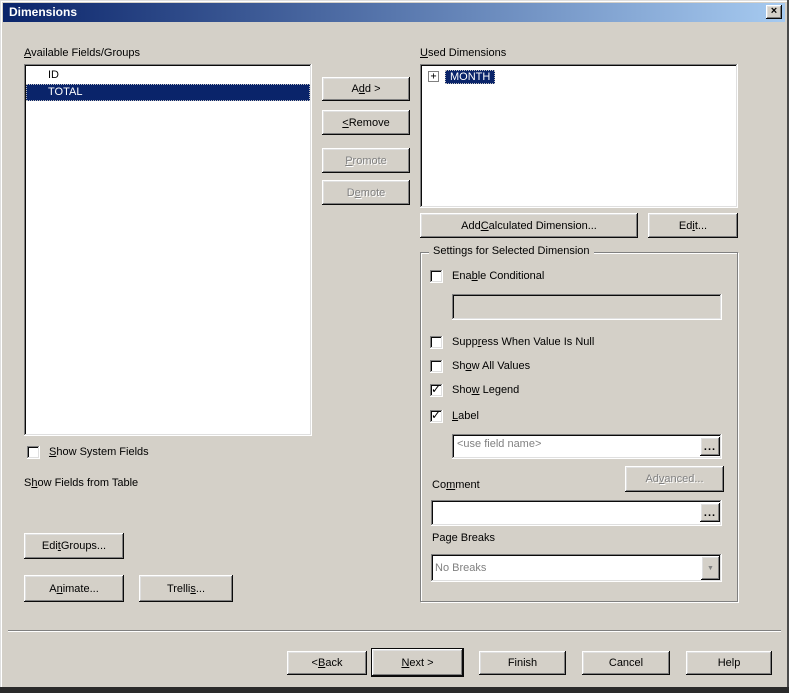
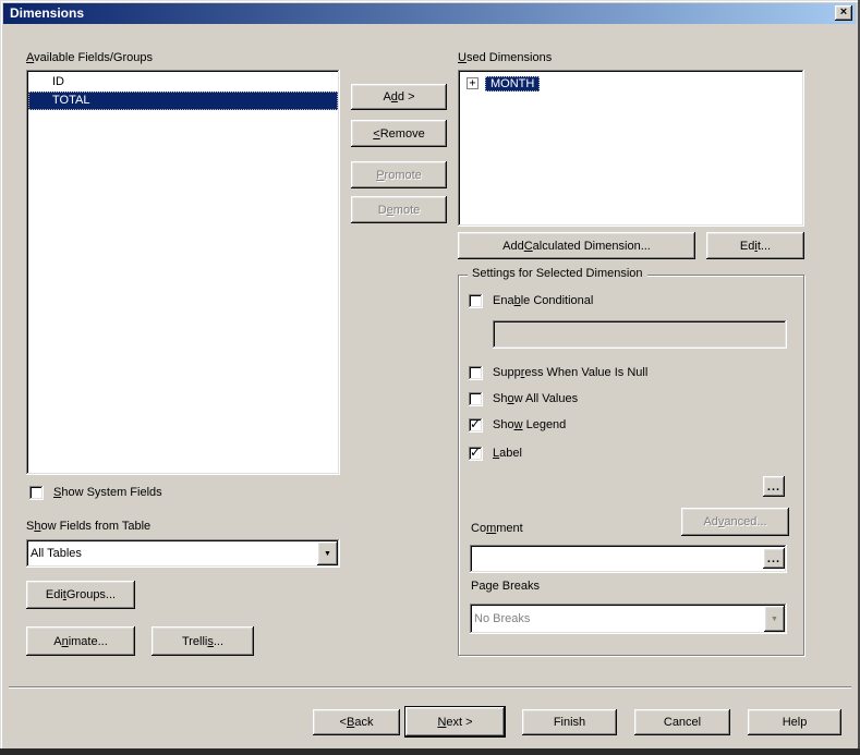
  Dimensions
  ×
  Available Fields/Groups
  ID
  TOTAL
  Show System Fields
  Show Fields from Table
+ All Tables
  Edi
  t
  Groups...
  A
  n
  imate...
  Trelli
  s
  ...
  A
  d
  d >
  <
  Remove
  P
  romote
  D
  e
  mote
  Used Dimensions
  +
  MONTH
  Add
  C
  alculated Dimension...
  Ed
  i
  t...
  Settings for Selected Dimension
  Enable Conditional
  Suppress When Value Is Null
  Show All Values
  ✓
  Show Legend
  ✓
  Label
- <use field name>
  ...
  Ad
  v
  anced...
  Comment
  ...
  Page Breaks
  No Breaks
  <
  B
  ack
  N
  ext >
  Finish
  Cancel
  Help
